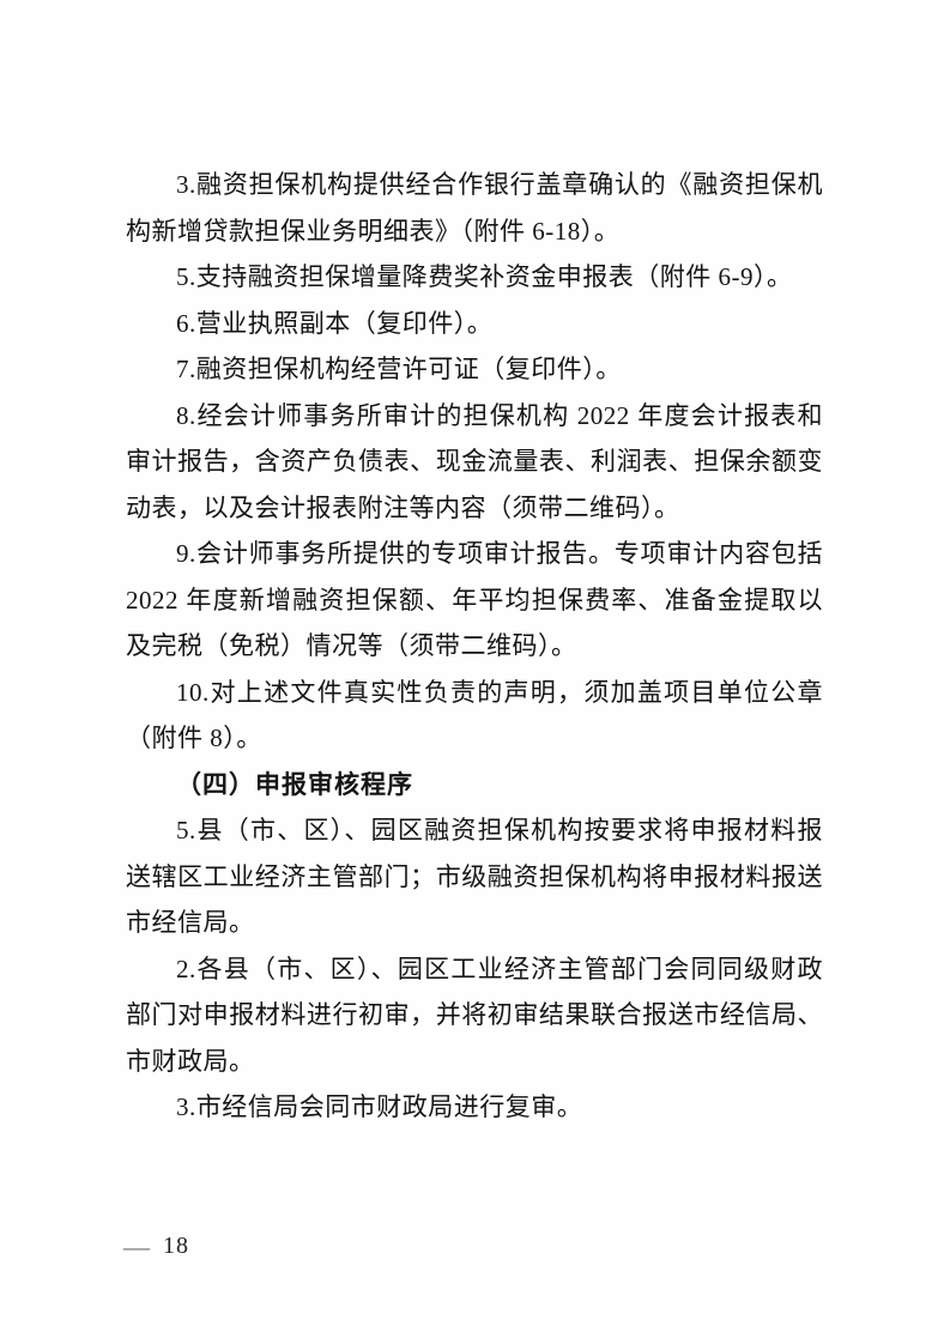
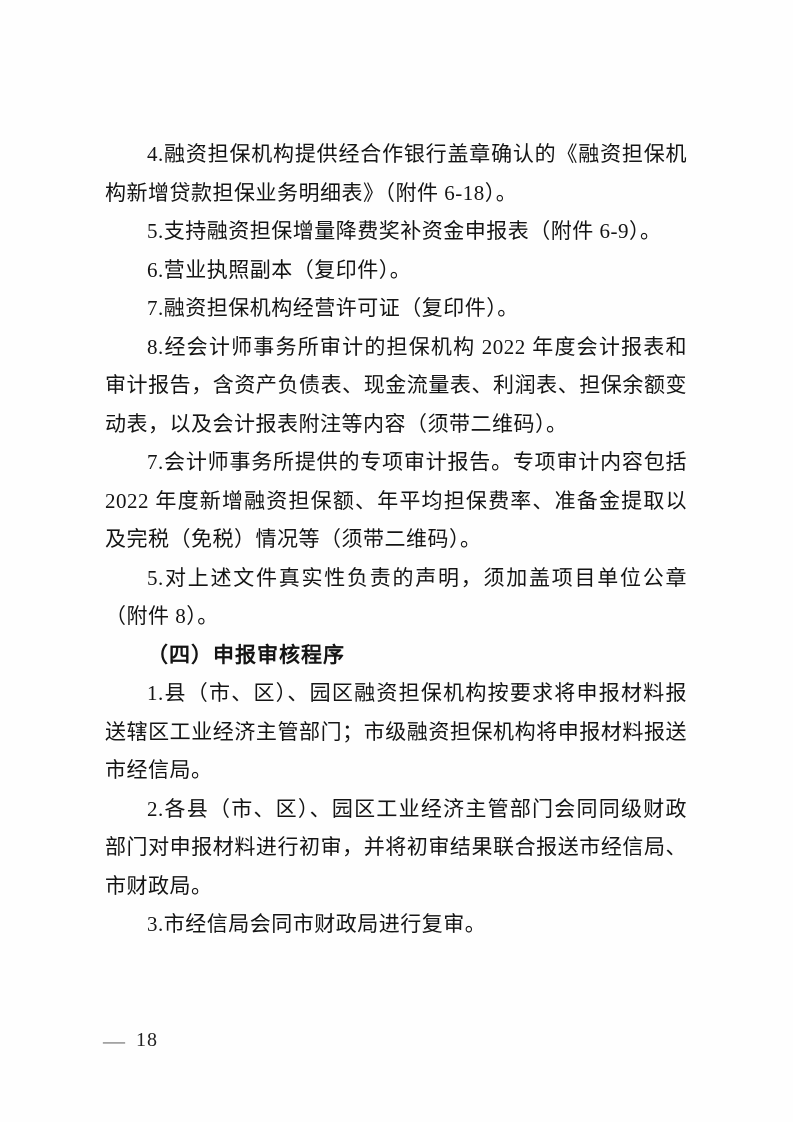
- 3.融资担保机构提供经合作银行盖章确认的《融资担保机构新增贷款担保业务明细表》（附件 6-18）。
+ 4.融资担保机构提供经合作银行盖章确认的《融资担保机构新增贷款担保业务明细表》（附件 6-18）。
  5.支持融资担保增量降费奖补资金申报表（附件 6-9）。
  6.营业执照副本（复印件）。
  7.融资担保机构经营许可证（复印件）。
  8.经会计师事务所审计的担保机构 2022 年度会计报表和审计报告，含资产负债表、现金流量表、利润表、担保余额变动表，以及会计报表附注等内容（须带二维码）。
- 9.会计师事务所提供的专项审计报告。专项审计内容包括 2022 年度新增融资担保额、年平均担保费率、准备金提取以及完税（免税）情况等（须带二维码）。
+ 7.会计师事务所提供的专项审计报告。专项审计内容包括 2022 年度新增融资担保额、年平均担保费率、准备金提取以及完税（免税）情况等（须带二维码）。
- 10.对上述文件真实性负责的声明，须加盖项目单位公章（附件 8）。
+ 5.对上述文件真实性负责的声明，须加盖项目单位公章（附件 8）。
  （四）申报审核程序
- 5.县（市、区）、园区融资担保机构按要求将申报材料报送辖区工业经济主管部门；市级融资担保机构将申报材料报送市经信局。
+ 1.县（市、区）、园区融资担保机构按要求将申报材料报送辖区工业经济主管部门；市级融资担保机构将申报材料报送市经信局。
  2.各县（市、区）、园区工业经济主管部门会同同级财政部门对申报材料进行初审，并将初审结果联合报送市经信局、市财政局。
  3.市经信局会同市财政局进行复审。
  —
  18
